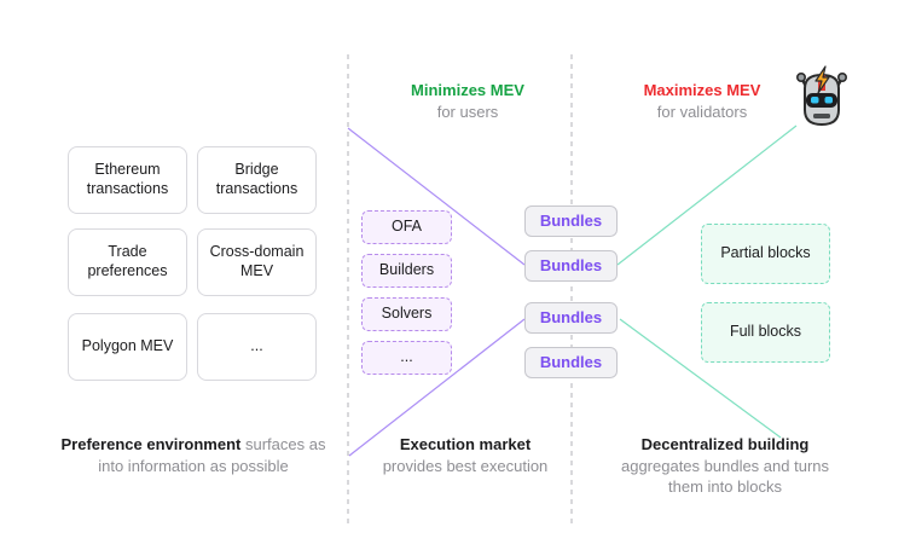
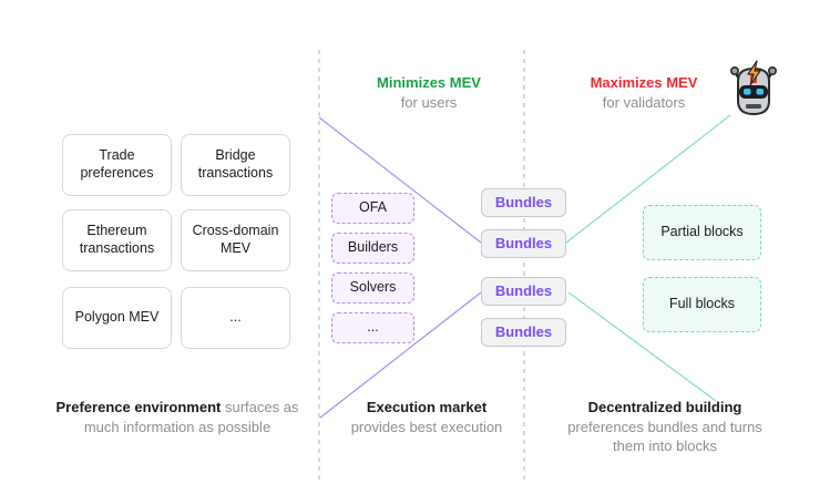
  Minimizes MEV
  for users
  Maximizes MEV
  for validators
- Ethereum transactions
+ Trade preferences
  Bridge transactions
- Trade preferences
+ Ethereum transactions
  Cross-domain MEV
  Polygon MEV
  ...
  OFA
  Builders
  Solvers
  ...
  Bundles
  Bundles
  Bundles
  Bundles
  Partial blocks
  Full blocks
- Preference environment surfaces as into information as possible
+ Preference environment surfaces as much information as possible
  Execution market
  provides best execution
  Decentralized building
- aggregates bundles and turns them into blocks
+ preferences bundles and turns them into blocks
